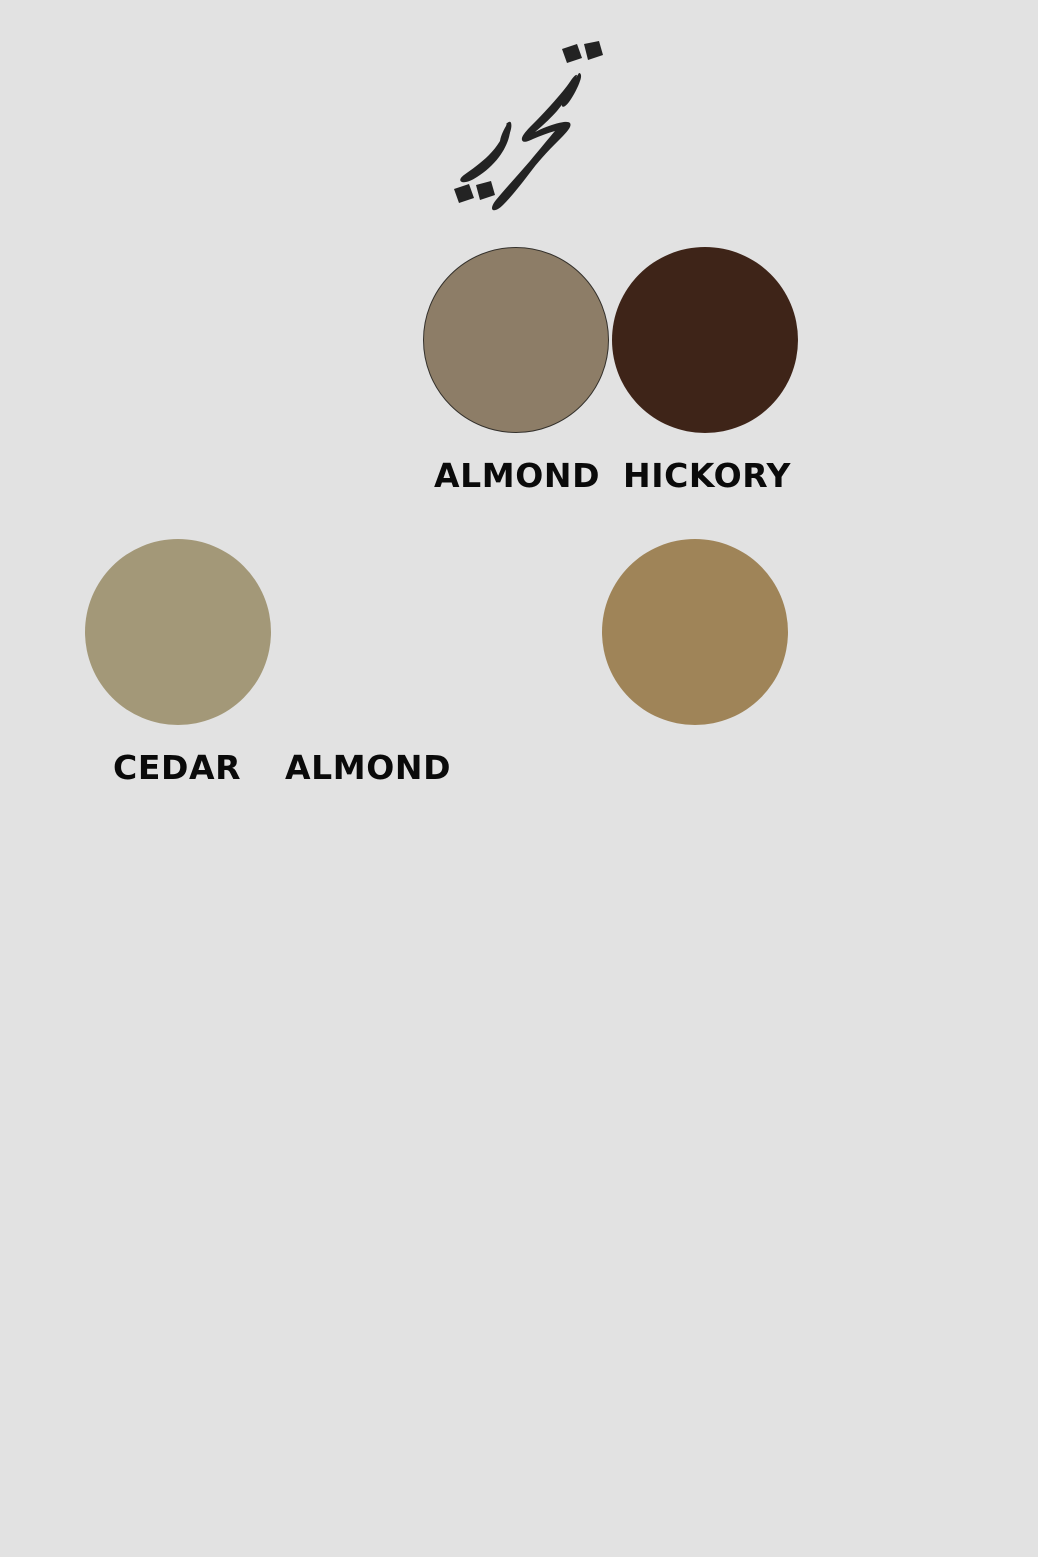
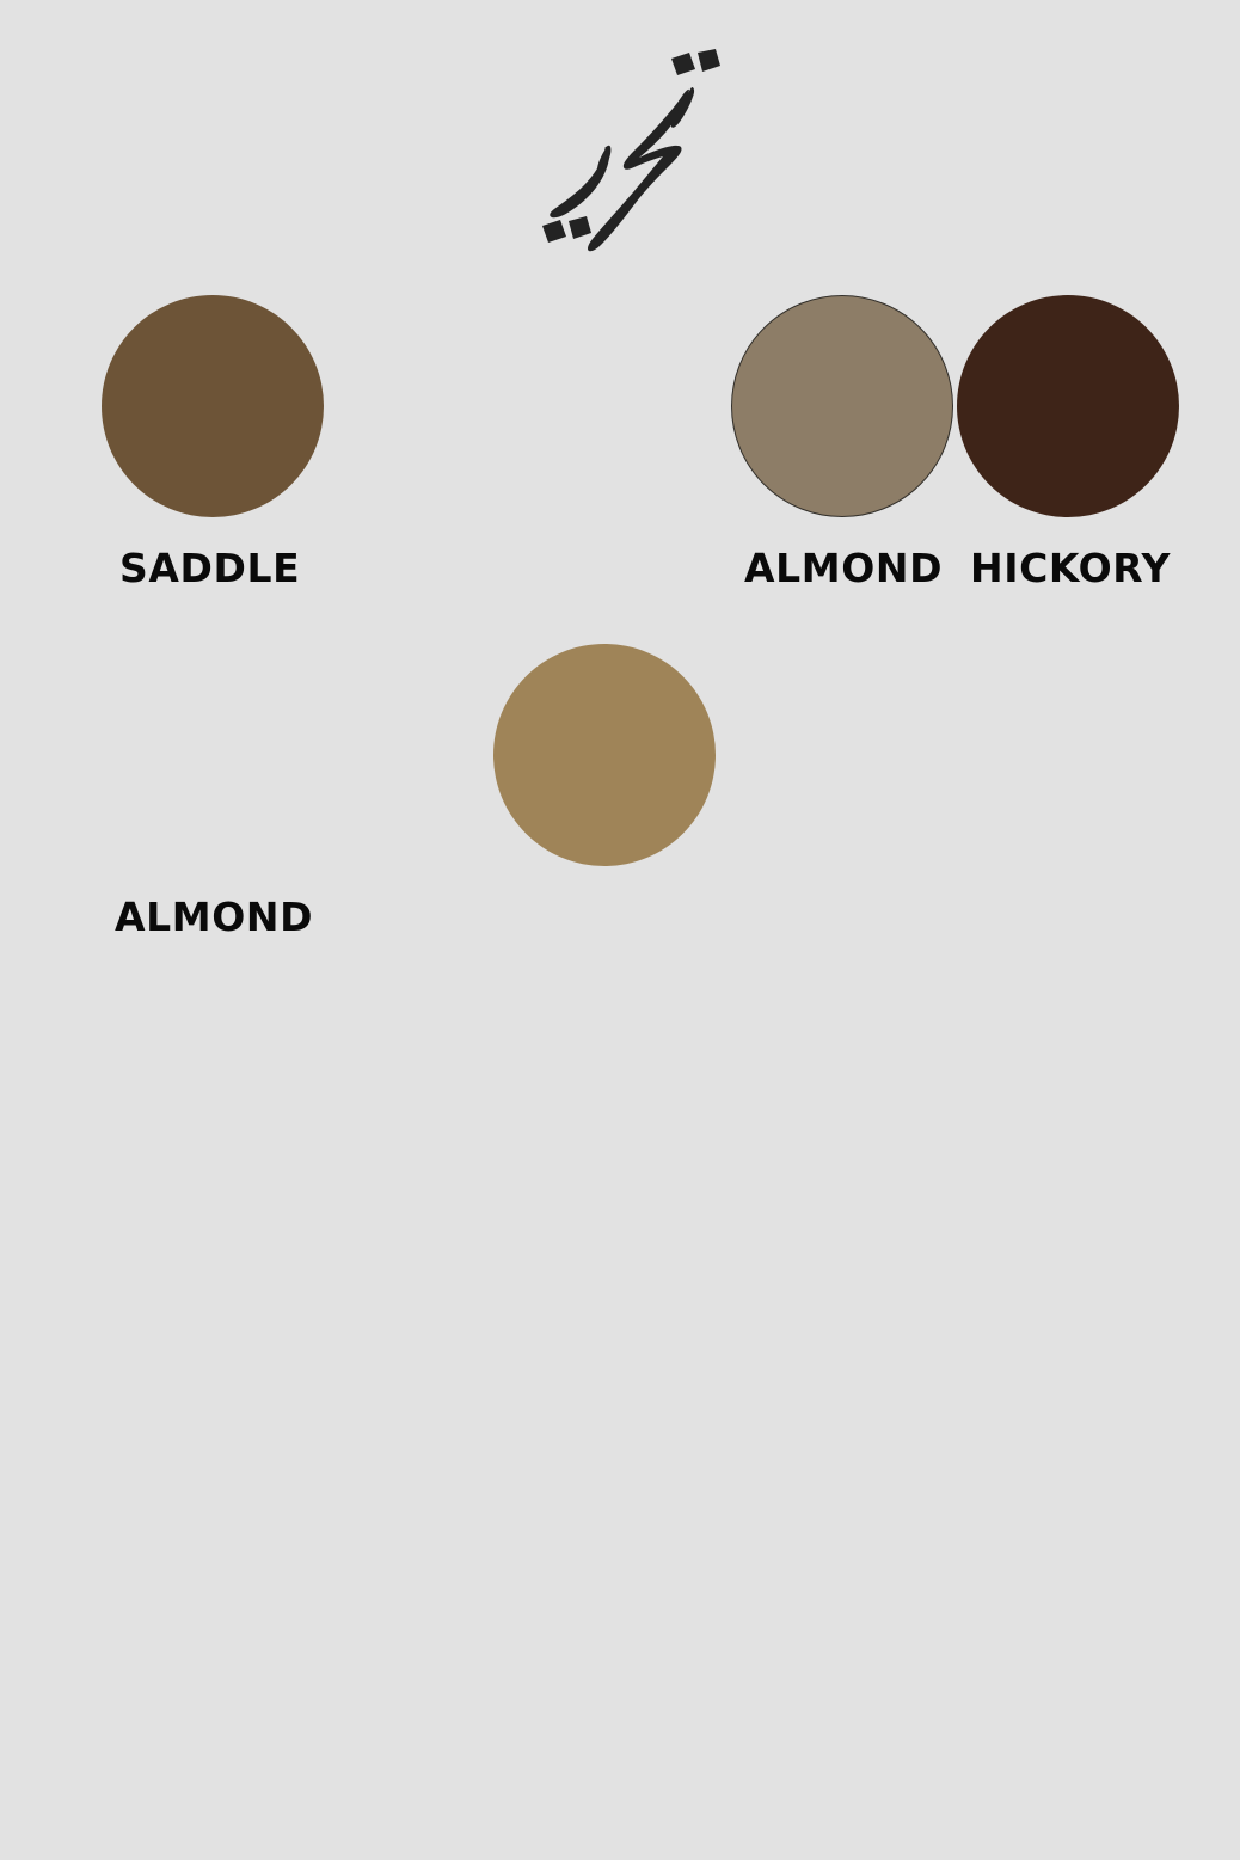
+ SADDLE
  ALMOND
  HICKORY
- CEDAR
  ALMOND
